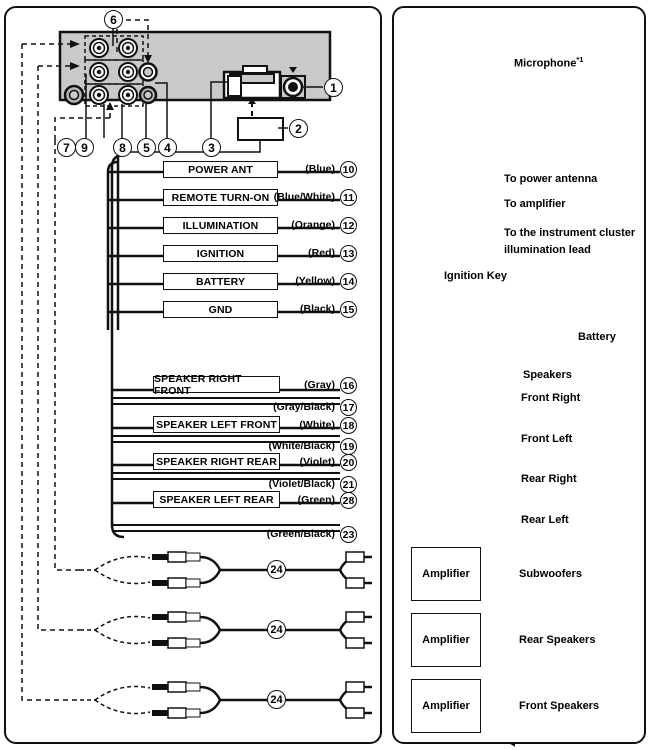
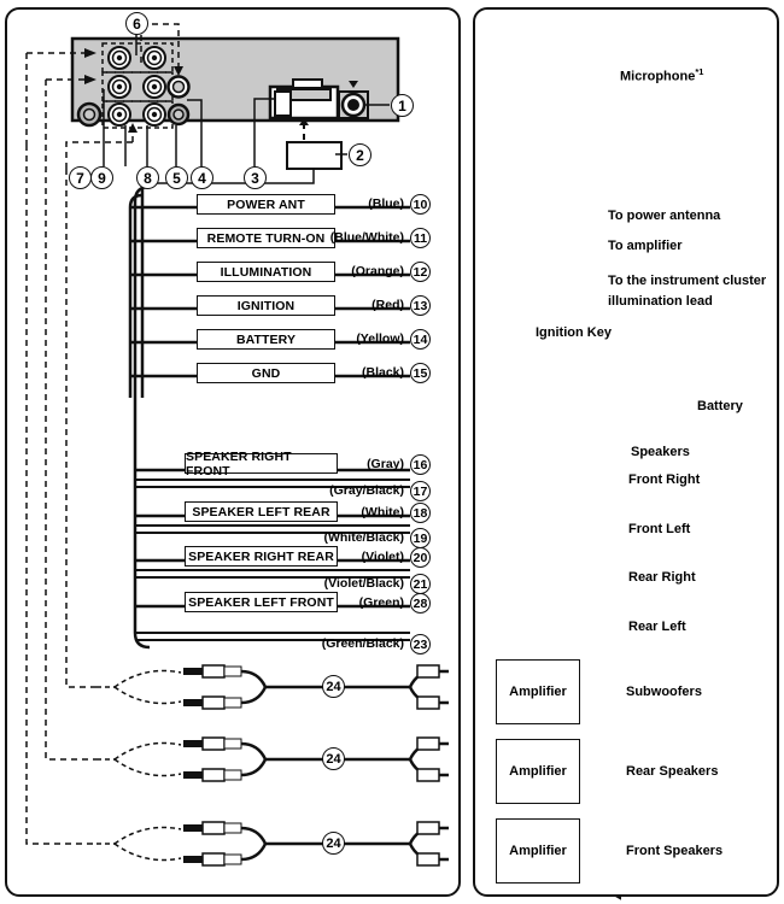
  6
  1
  2
  3
  4
  5
  8
  9
  7
  POWER ANT
  REMOTE TURN-ON
  ILLUMINATION
  IGNITION
  BATTERY
  GND
  (Blue)
  10
  (Blue/White)
  11
  (Orange)
  12
  (Red)
  13
  (Yellow)
  14
  (Black)
  15
  SPEAKER RIGHT FRONT
  (Gray)
  16
  (Gray/Black)
  17
- SPEAKER LEFT FRONT
+ SPEAKER LEFT REAR
  (White)
  18
  (White/Black)
  19
  SPEAKER RIGHT REAR
  (Violet)
  20
  (Violet/Black)
  21
- SPEAKER LEFT REAR
+ SPEAKER LEFT FRONT
  (Green)
  28
  (Green/Black)
  23
  24
  24
  24
  Microphone*1
  To power antenna
  To amplifier
  To the instrument cluster
  illumination lead
  Ignition Key
  Battery
  Speakers
  Front Right
  Front Left
  Rear Right
  Rear Left
  Amplifier
  Subwoofers
  Amplifier
  Rear Speakers
  Amplifier
  Front Speakers
